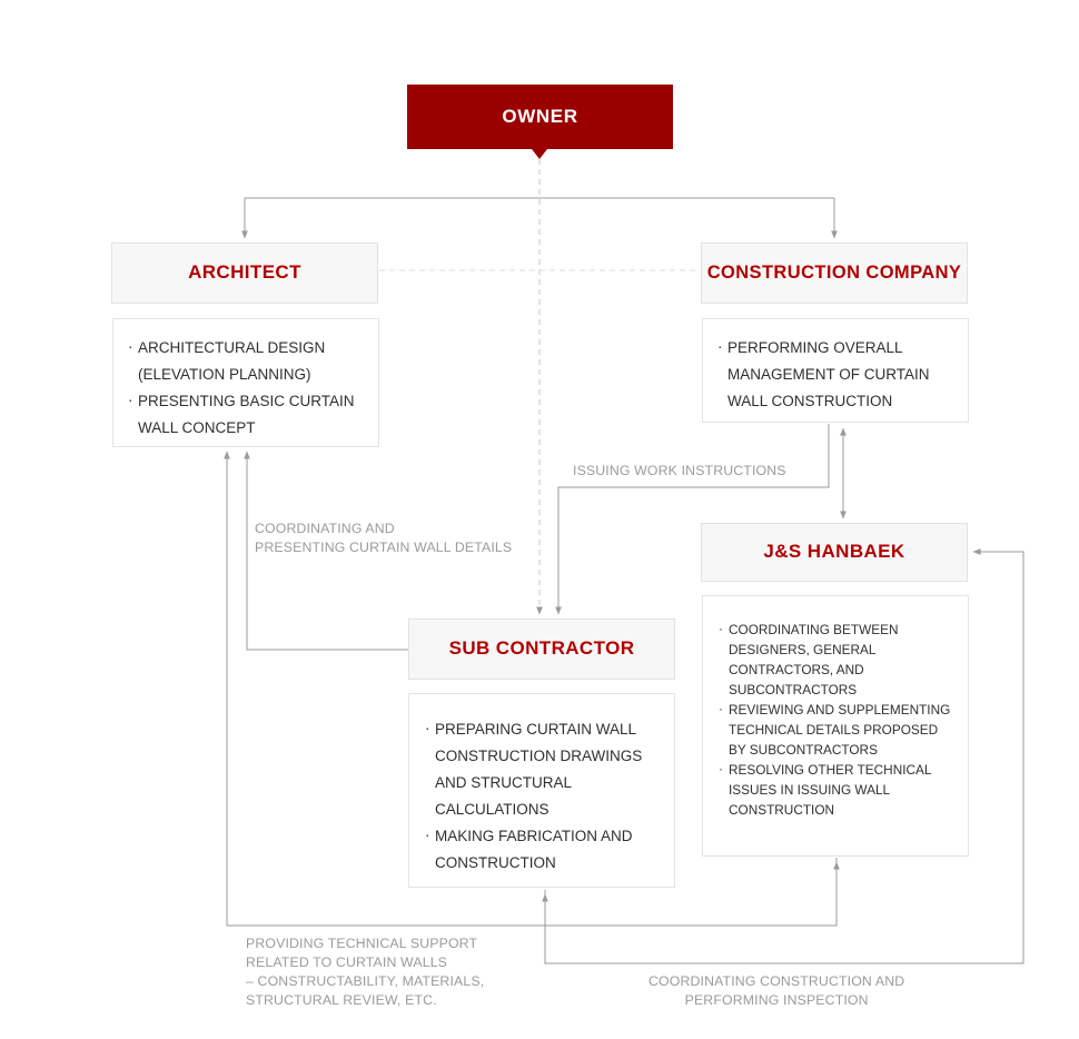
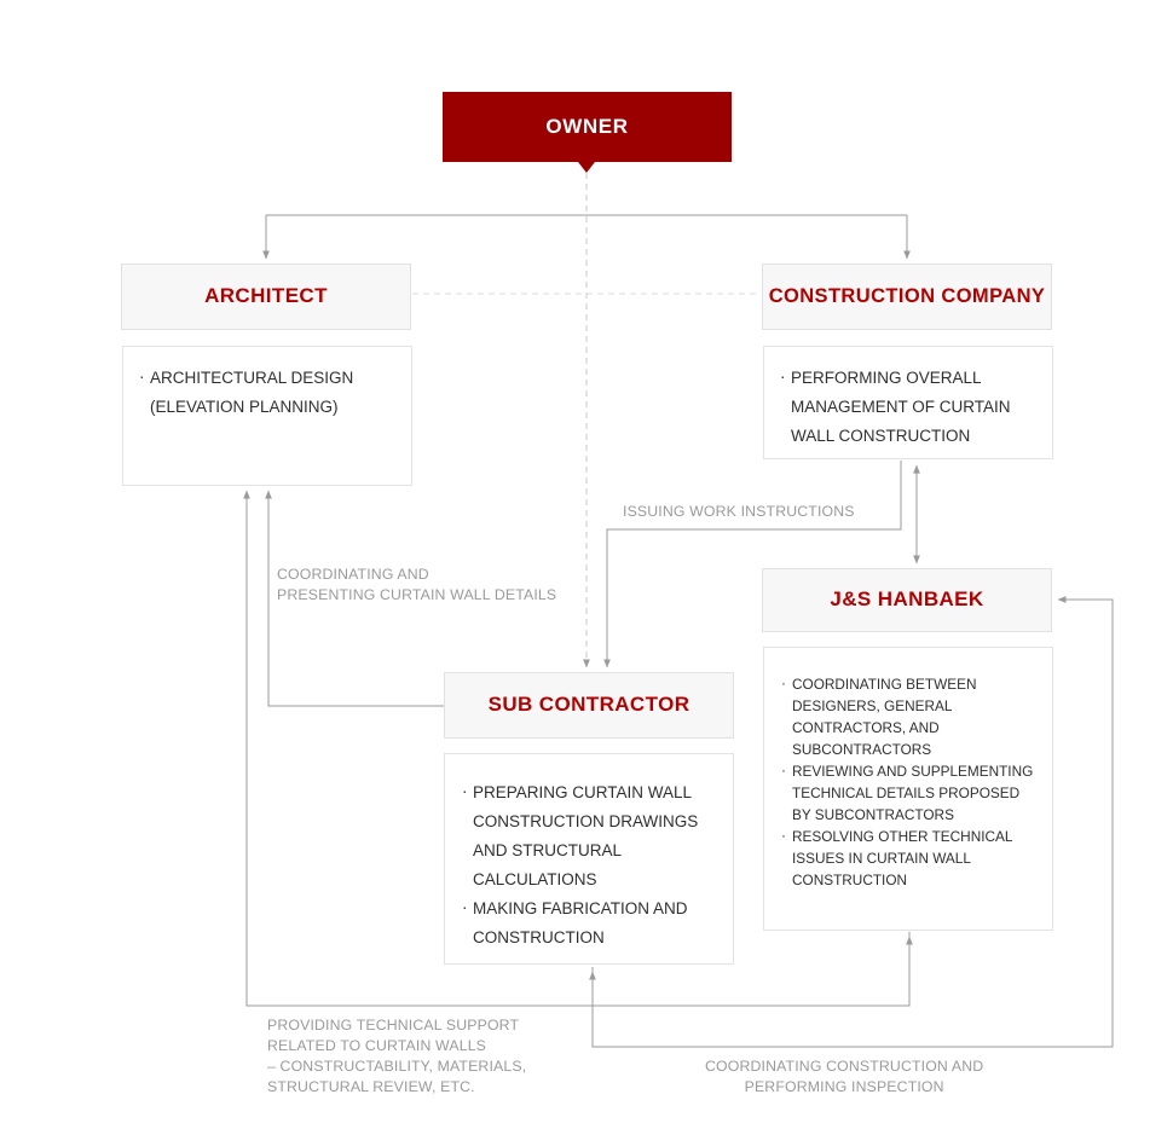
  OWNER
  ARCHITECT
  ARCHITECTURAL DESIGN (ELEVATION PLANNING)
- PRESENTING BASIC CURTAIN WALL CONCEPT
  CONSTRUCTION COMPANY
  PERFORMING OVERALL MANAGEMENT OF CURTAIN WALL CONSTRUCTION
  J&S HANBAEK
  COORDINATING BETWEEN DESIGNERS, GENERAL CONTRACTORS, AND SUBCONTRACTORS
  REVIEWING AND SUPPLEMENTING TECHNICAL DETAILS PROPOSED BY SUBCONTRACTORS
- RESOLVING OTHER TECHNICAL ISSUES IN ISSUING WALL CONSTRUCTION
+ RESOLVING OTHER TECHNICAL ISSUES IN CURTAIN WALL CONSTRUCTION
  SUB CONTRACTOR
  PREPARING CURTAIN WALL CONSTRUCTION DRAWINGS AND STRUCTURAL CALCULATIONS
  MAKING FABRICATION AND CONSTRUCTION
  ISSUING WORK INSTRUCTIONS
  COORDINATING AND
  PRESENTING CURTAIN WALL DETAILS
  PROVIDING TECHNICAL SUPPORT
  RELATED TO CURTAIN WALLS
  – CONSTRUCTABILITY, MATERIALS,
  STRUCTURAL REVIEW, ETC.
  COORDINATING CONSTRUCTION AND
  PERFORMING INSPECTION
